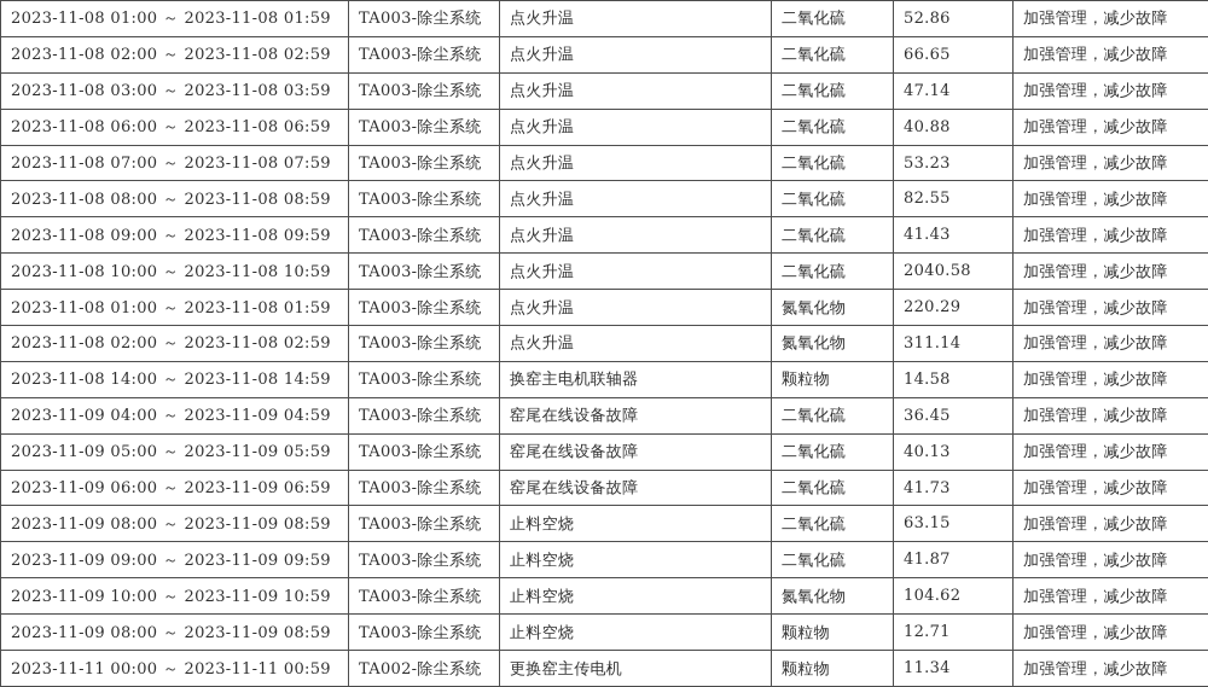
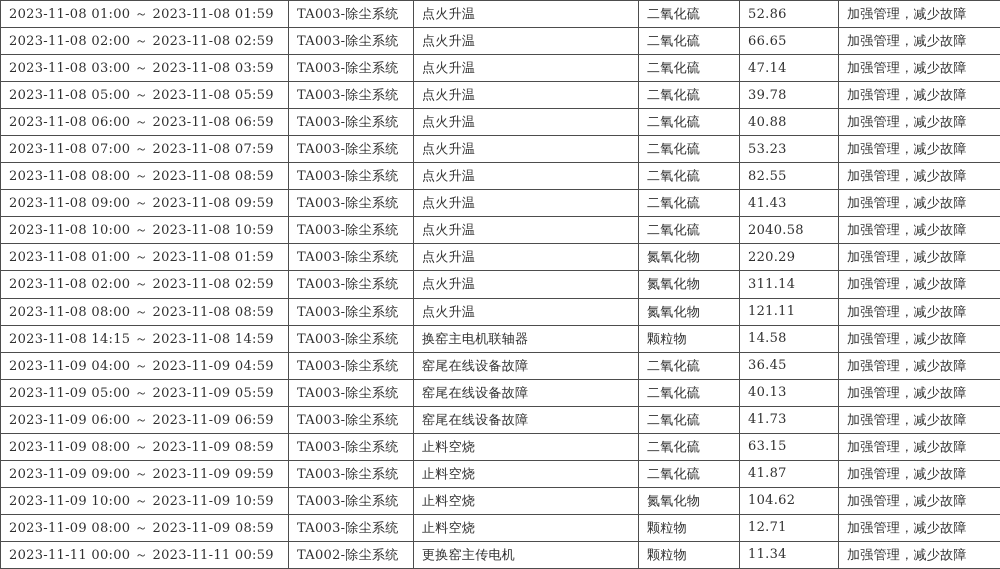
  2023-11-08 01:00 ～ 2023-11-08 01:59	TA003-除尘系统	点火升温	二氧化硫	52.86	加强管理，减少故障
  2023-11-08 02:00 ～ 2023-11-08 02:59	TA003-除尘系统	点火升温	二氧化硫	66.65	加强管理，减少故障
  2023-11-08 03:00 ～ 2023-11-08 03:59	TA003-除尘系统	点火升温	二氧化硫	47.14	加强管理，减少故障
+ 2023-11-08 05:00 ～ 2023-11-08 05:59	TA003-除尘系统	点火升温	二氧化硫	39.78	加强管理，减少故障
  2023-11-08 06:00 ～ 2023-11-08 06:59	TA003-除尘系统	点火升温	二氧化硫	40.88	加强管理，减少故障
  2023-11-08 07:00 ～ 2023-11-08 07:59	TA003-除尘系统	点火升温	二氧化硫	53.23	加强管理，减少故障
  2023-11-08 08:00 ～ 2023-11-08 08:59	TA003-除尘系统	点火升温	二氧化硫	82.55	加强管理，减少故障
  2023-11-08 09:00 ～ 2023-11-08 09:59	TA003-除尘系统	点火升温	二氧化硫	41.43	加强管理，减少故障
  2023-11-08 10:00 ～ 2023-11-08 10:59	TA003-除尘系统	点火升温	二氧化硫	2040.58	加强管理，减少故障
  2023-11-08 01:00 ～ 2023-11-08 01:59	TA003-除尘系统	点火升温	氮氧化物	220.29	加强管理，减少故障
  2023-11-08 02:00 ～ 2023-11-08 02:59	TA003-除尘系统	点火升温	氮氧化物	311.14	加强管理，减少故障
+ 2023-11-08 08:00 ～ 2023-11-08 08:59	TA003-除尘系统	点火升温	氮氧化物	121.11	加强管理，减少故障
- 2023-11-08 14:00 ～ 2023-11-08 14:59	TA003-除尘系统	换窑主电机联轴器	颗粒物	14.58	加强管理，减少故障
+ 2023-11-08 14:15 ～ 2023-11-08 14:59	TA003-除尘系统	换窑主电机联轴器	颗粒物	14.58	加强管理，减少故障
  2023-11-09 04:00 ～ 2023-11-09 04:59	TA003-除尘系统	窑尾在线设备故障	二氧化硫	36.45	加强管理，减少故障
  2023-11-09 05:00 ～ 2023-11-09 05:59	TA003-除尘系统	窑尾在线设备故障	二氧化硫	40.13	加强管理，减少故障
  2023-11-09 06:00 ～ 2023-11-09 06:59	TA003-除尘系统	窑尾在线设备故障	二氧化硫	41.73	加强管理，减少故障
  2023-11-09 08:00 ～ 2023-11-09 08:59	TA003-除尘系统	止料空烧	二氧化硫	63.15	加强管理，减少故障
  2023-11-09 09:00 ～ 2023-11-09 09:59	TA003-除尘系统	止料空烧	二氧化硫	41.87	加强管理，减少故障
  2023-11-09 10:00 ～ 2023-11-09 10:59	TA003-除尘系统	止料空烧	氮氧化物	104.62	加强管理，减少故障
  2023-11-09 08:00 ～ 2023-11-09 08:59	TA003-除尘系统	止料空烧	颗粒物	12.71	加强管理，减少故障
  2023-11-11 00:00 ～ 2023-11-11 00:59	TA002-除尘系统	更换窑主传电机	颗粒物	11.34	加强管理，减少故障
